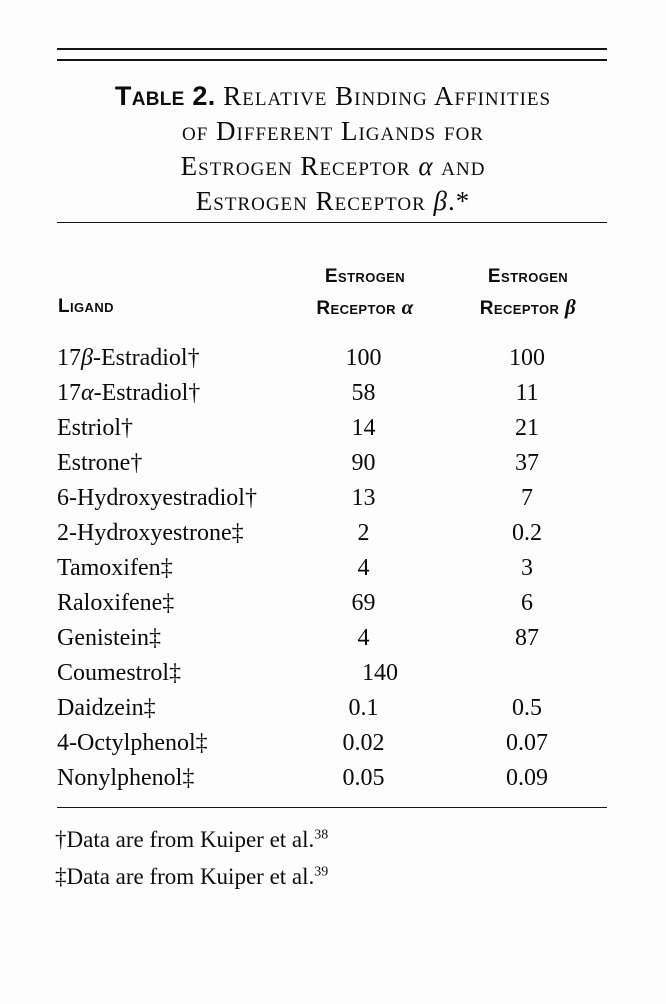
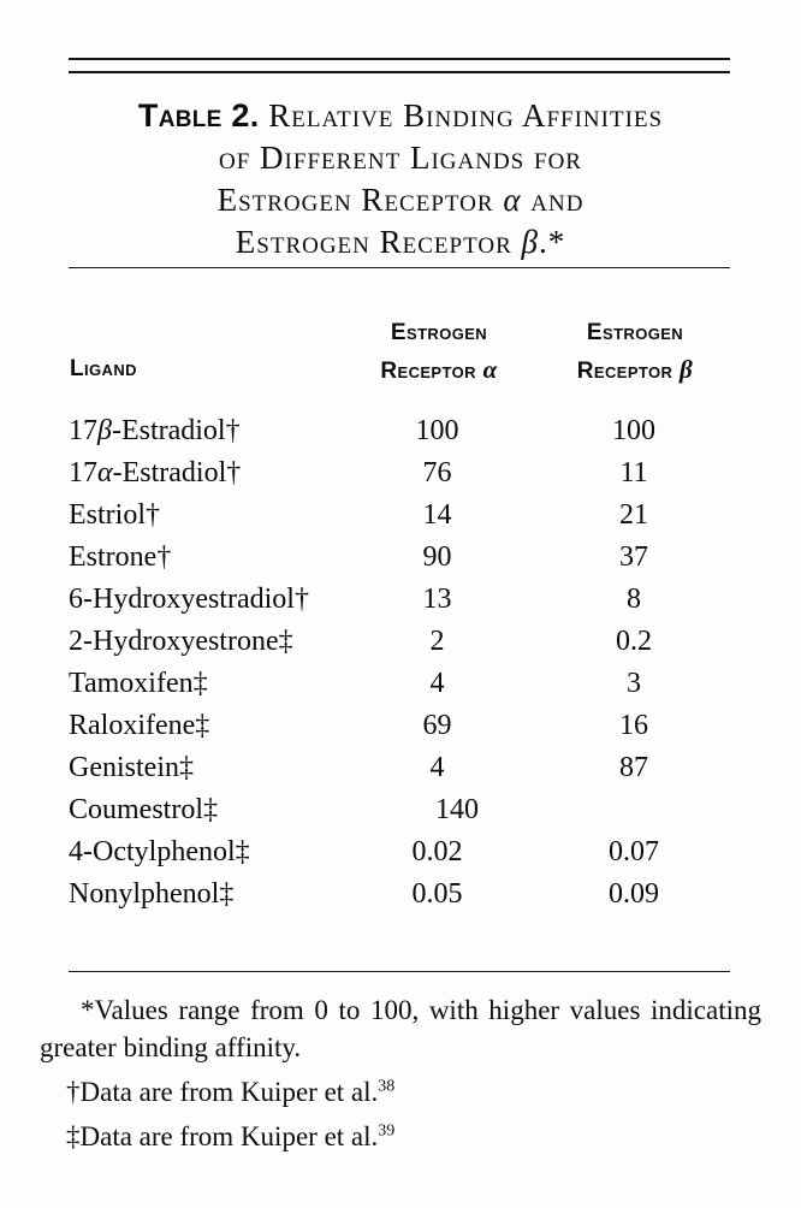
  Table 2. Relative Binding Affinities
  of Different Ligands for
  Estrogen Receptor α and
  Estrogen Receptor β.*
  Ligand
  Estrogen
  Receptor α
  Estrogen
  Receptor β
  17β-Estradiol†
  100
  100
  17α-Estradiol†
- 58
+ 76
  11
  Estriol†
  14
  21
  Estrone†
  90
  37
  6-Hydroxyestradiol†
  13
- 7
+ 8
  2-Hydroxyestrone‡
  2
  0.2
  Tamoxifen‡
  4
  3
  Raloxifene‡
  69
- 6
+ 16
  Genistein‡
  4
  87
  Coumestrol‡
  140
- Daidzein‡
- 0.1
- 0.5
  4-Octylphenol‡
  0.02
  0.07
  Nonylphenol‡
  0.05
  0.09
+ *Values range from 0 to 100, with higher values indicating greater binding affinity.
  †Data are from Kuiper et al.38
  ‡Data are from Kuiper et al.39
